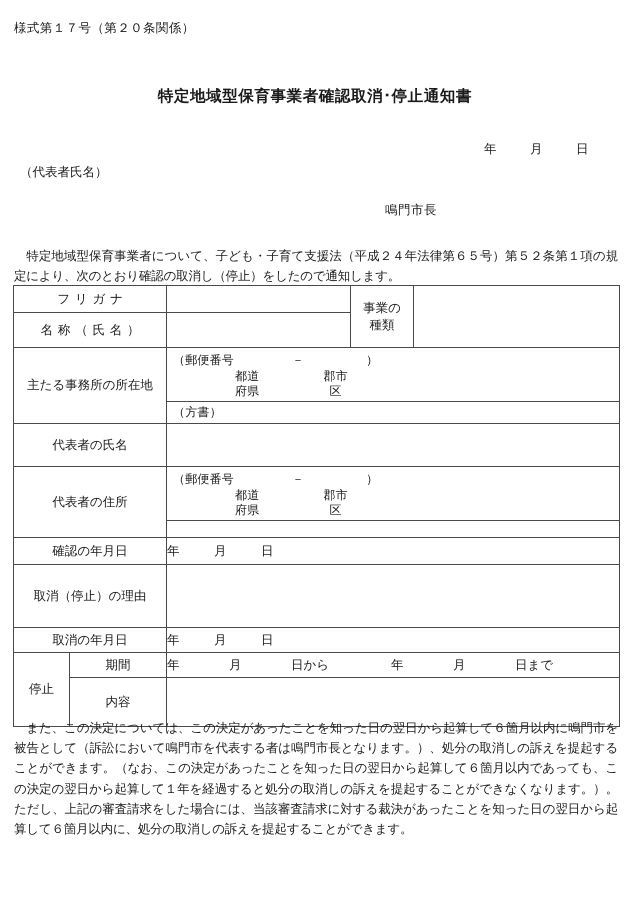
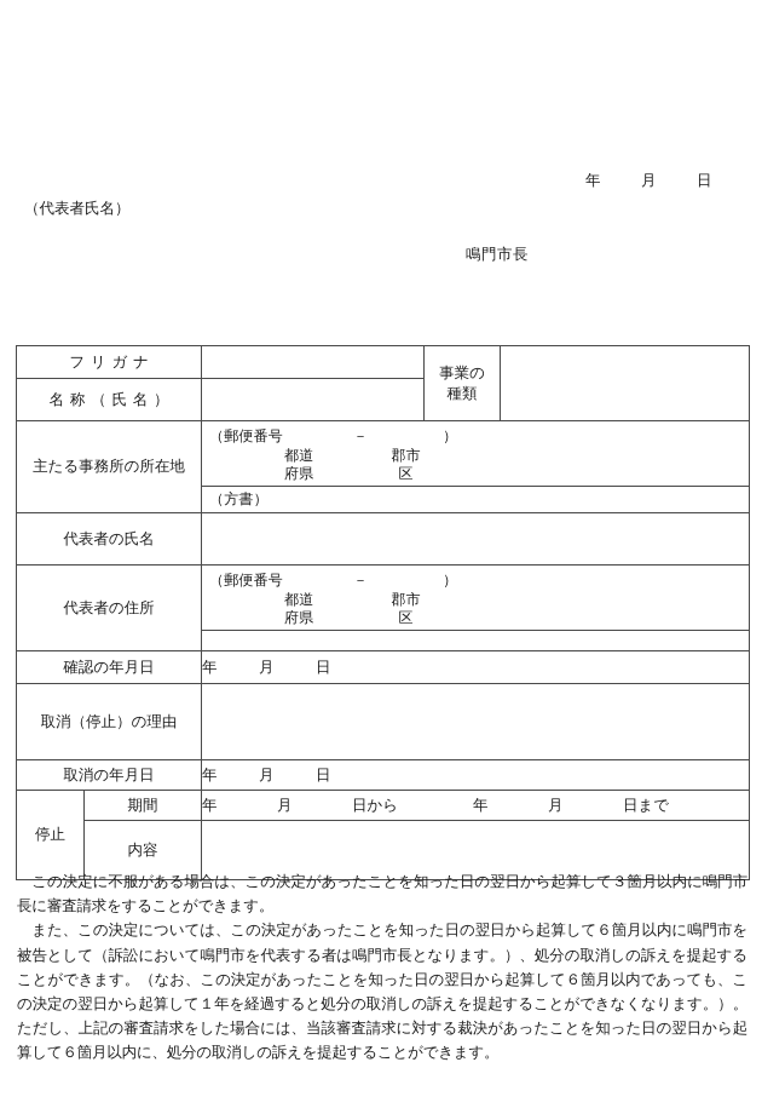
- 様式第１７号（第２０条関係）
- 特定地域型保育事業者確認取消･停止通知書
  年 月 日
  （代表者氏名）
  鳴門市長
- 特定地域型保育事業者について、子ども・子育て支援法（平成２４年法律第６５号）第５２条第１項の規定により、次のとおり確認の取消し（停止）をしたので通知します。
  フリガナ		事業の 種類
  名称（氏名）
  主たる事務所の所在地	（郵便番号 － ） 都道府県郡市区
  （方書）
  代表者の氏名
  代表者の住所	（郵便番号 － ） 都道府県郡市区
  確認の年月日	年 月 日
  取消（停止）の理由
  取消の年月日	年 月 日
  停止	期間	年 月 日から 年 月 日まで
  内容
+ この決定に不服がある場合は、この決定があったことを知った日の翌日から起算して３箇月以内に鳴門市長に審査請求をすることができます。
  また、この決定については、この決定があったことを知った日の翌日から起算して６箇月以内に鳴門市を被告として（訴訟において鳴門市を代表する者は鳴門市長となります。）、処分の取消しの訴えを提起することができます。（なお、この決定があったことを知った日の翌日から起算して６箇月以内であっても、この決定の翌日から起算して１年を経過すると処分の取消しの訴えを提起することができなくなります。）。ただし、上記の審査請求をした場合には、当該審査請求に対する裁決があったことを知った日の翌日から起算して６箇月以内に、処分の取消しの訴えを提起することができます。
